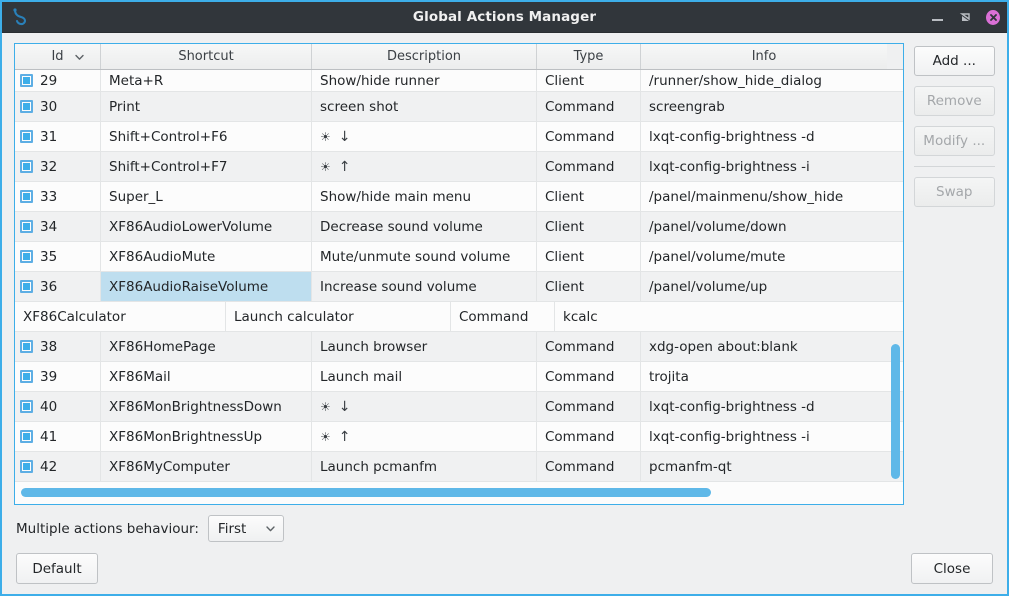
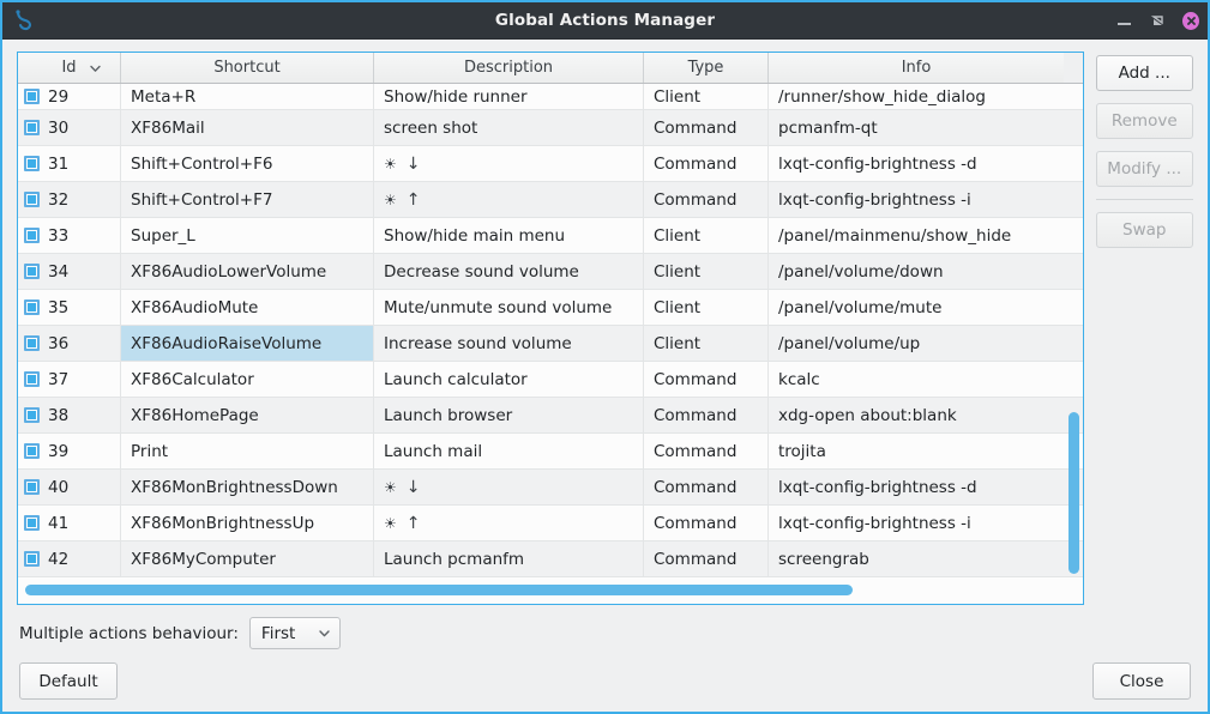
  Global Actions Manager
  Id
  Shortcut
  Description
  Type
  Info
  29
  Meta+R
  Show/hide runner
  Client
  /runner/show_hide_dialog
  30
- Print
+ XF86Mail
  screen shot
  Command
- screengrab
+ pcmanfm-qt
  31
  Shift+Control+F6
  ☀
  ↓
  Command
  lxqt-config-brightness -d
  32
  Shift+Control+F7
  ☀
  ↑
  Command
  lxqt-config-brightness -i
  33
  Super_L
  Show/hide main menu
  Client
  /panel/mainmenu/show_hide
  34
  XF86AudioLowerVolume
  Decrease sound volume
  Client
  /panel/volume/down
  35
  XF86AudioMute
  Mute/unmute sound volume
  Client
  /panel/volume/mute
  36
  XF86AudioRaiseVolume
  Increase sound volume
  Client
  /panel/volume/up
+ 37
  XF86Calculator
  Launch calculator
  Command
  kcalc
  38
  XF86HomePage
  Launch browser
  Command
  xdg-open about:blank
  39
- XF86Mail
+ Print
  Launch mail
  Command
  trojita
  40
  XF86MonBrightnessDown
  ☀
  ↓
  Command
  lxqt-config-brightness -d
  41
  XF86MonBrightnessUp
  ☀
  ↑
  Command
  lxqt-config-brightness -i
  42
  XF86MyComputer
  Launch pcmanfm
  Command
- pcmanfm-qt
+ screengrab
  Add ...
  Remove
  Modify ...
  Swap
  Multiple actions behaviour:
  First
  Default
  Close
